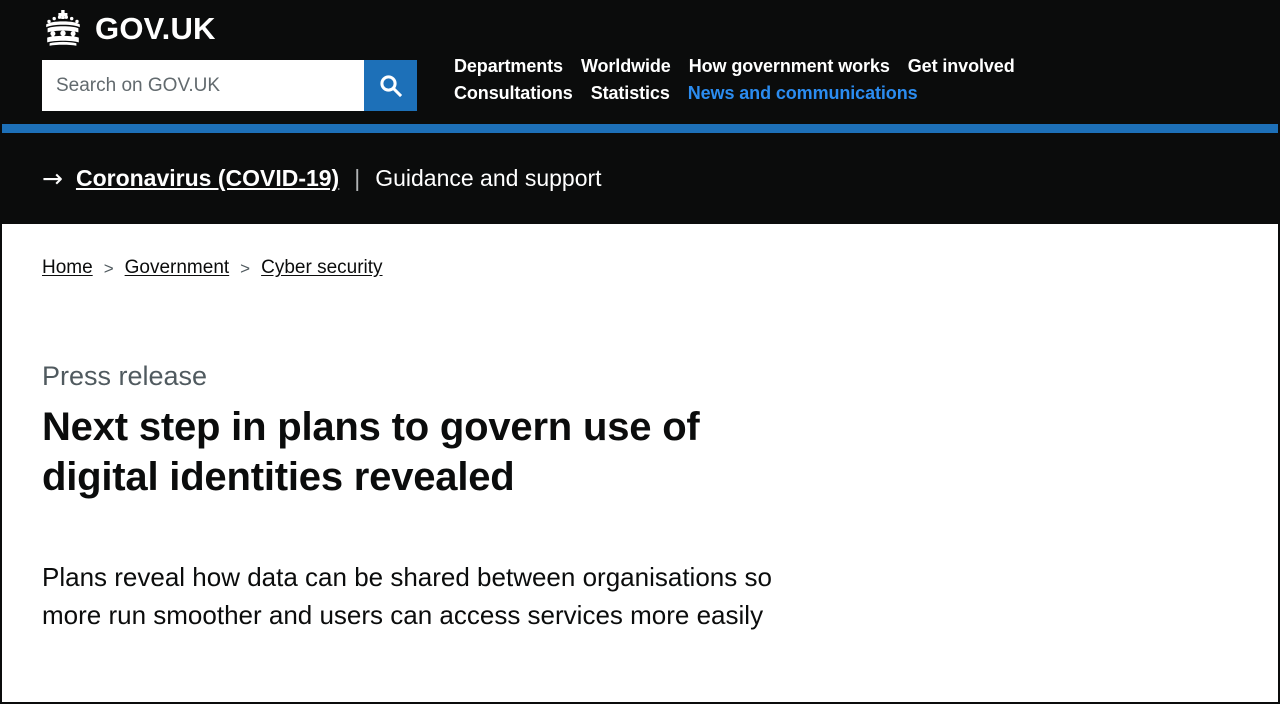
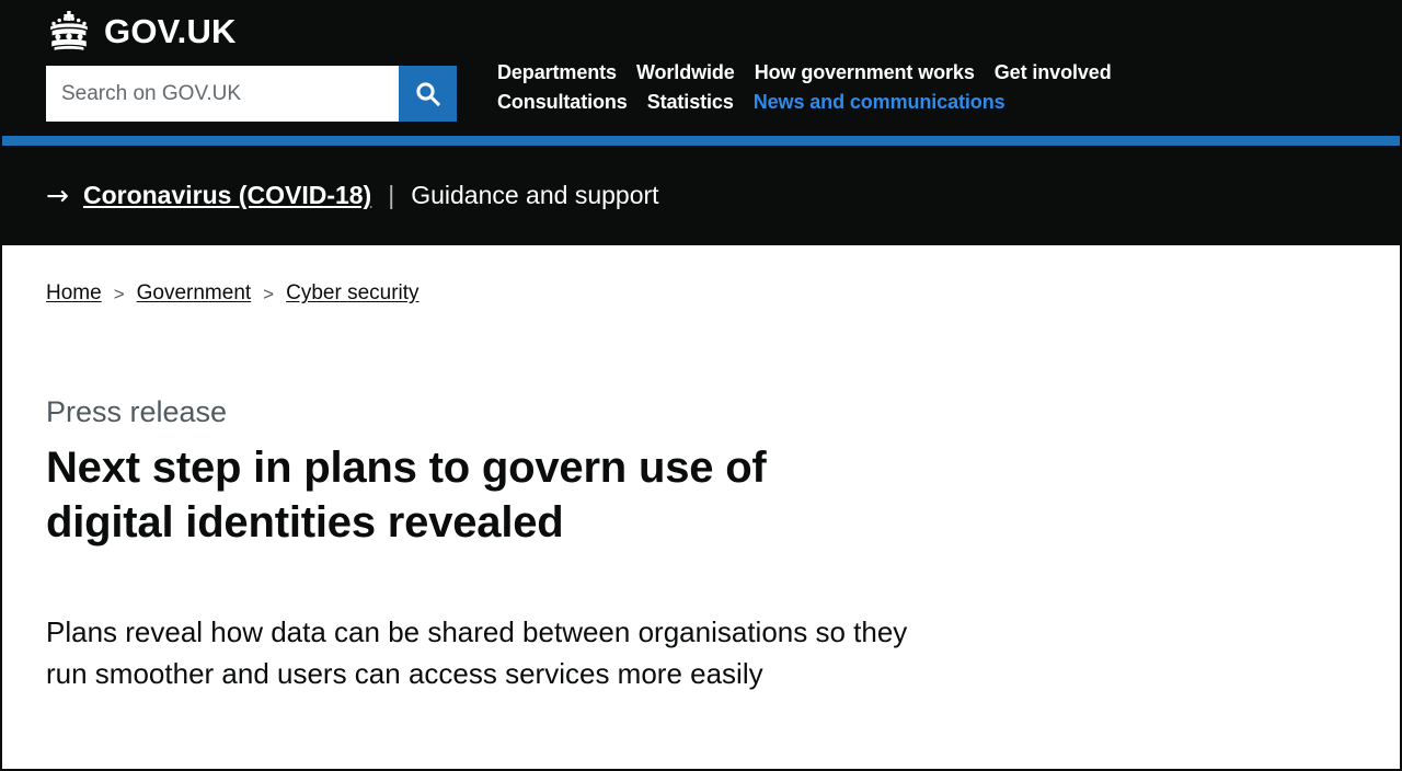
  GOV.UK
  Search on GOV.UK
  Departments
  Worldwide
  How government works
  Get involved
  Consultations
  Statistics
  News and communications
  →
- Coronavirus (COVID-19)
+ Coronavirus (COVID-18)
  |
  Guidance and support
  Home
  >
  Government
  >
  Cyber security
  Press release
  Next step in plans to govern use of digital identities revealed
- Plans reveal how data can be shared between organisations so more run smoother and users can access services more easily
+ Plans reveal how data can be shared between organisations so they run smoother and users can access services more easily
